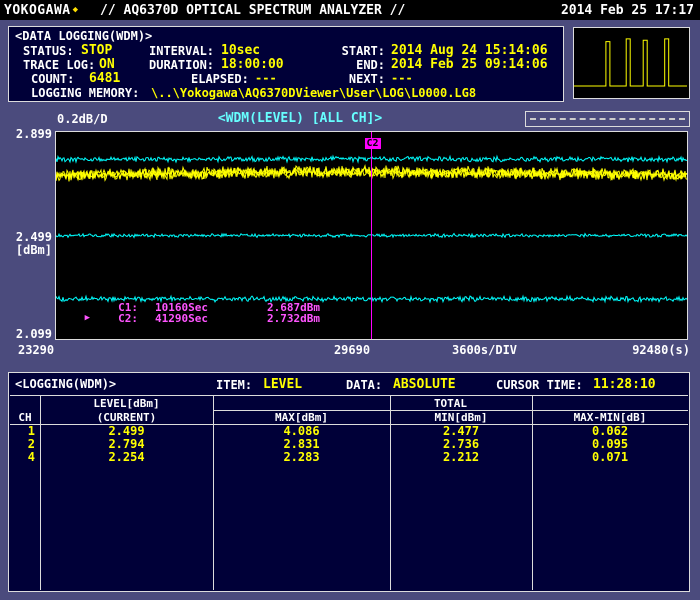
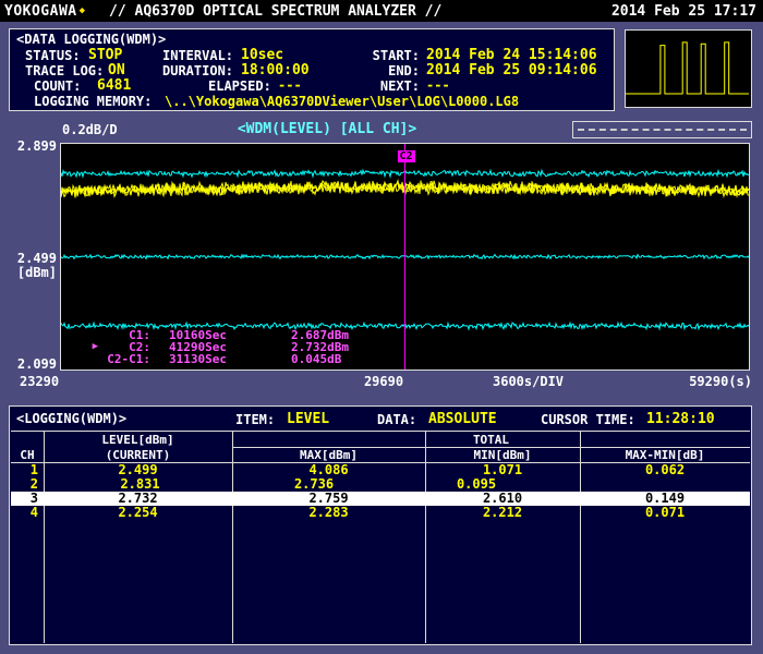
  YOKOGAWA
  ◆
  // AQ6370D OPTICAL SPECTRUM ANALYZER //
  2014 Feb 25 17:17
  <DATA LOGGING(WDM)>
  STATUS:
  STOP
  INTERVAL:
  10sec
  START:
- 2014 Aug 24 15:14:06
+ 2014 Feb 24 15:14:06
  TRACE LOG:
  ON
  DURATION:
  18:00:00
  END:
  2014 Feb 25 09:14:06
  COUNT:
  6481
  ELAPSED:
  ---
  NEXT:
  ---
  LOGGING MEMORY:
  \..\Yokogawa\AQ6370DViewer\User\LOG\L0000.LG8
  0.2dB/D
  <WDM(LEVEL) [ALL CH]>
  2.899
  2.499
  [dBm]
  2.099
  C2
  C1:
  10160Sec
  2.687dBm
  ▶
  C2:
  41290Sec
  2.732dBm
+ C2-C1:
+ 31130Sec
+ 0.045dB
  23290
  29690
  3600s/DIV
- 92480(s)
+ 59290(s)
  <LOGGING(WDM)>
  ITEM:
  LEVEL
  DATA:
  ABSOLUTE
  CURSOR TIME:
  11:28:10
  CH
  LEVEL[dBm]
  (CURRENT)
  TOTAL
  MAX[dBm]
  MIN[dBm]
  MAX-MIN[dB]
  1
  2.499
  4.086
- 2.477
+ 1.071
  0.062
  2
- 2.794
  2.831
  2.736
  0.095
+ 3
+ 2.732
+ 2.759
+ 2.610
+ 0.149
  4
  2.254
  2.283
  2.212
  0.071
